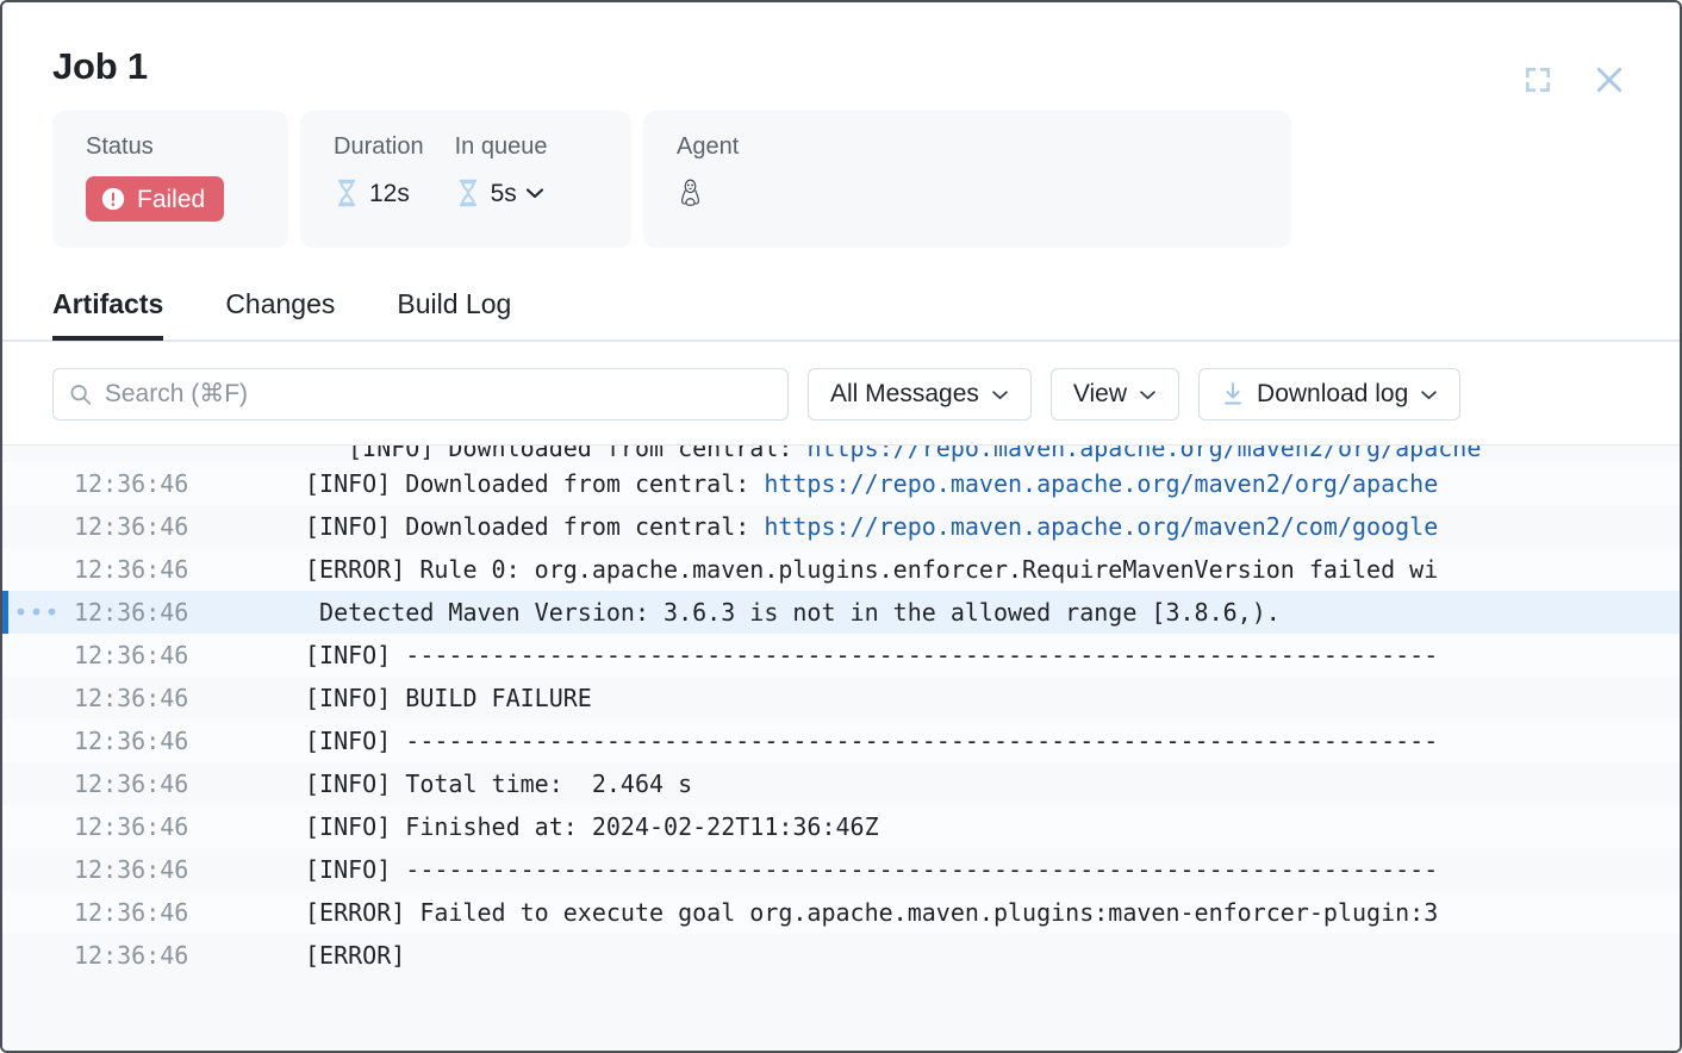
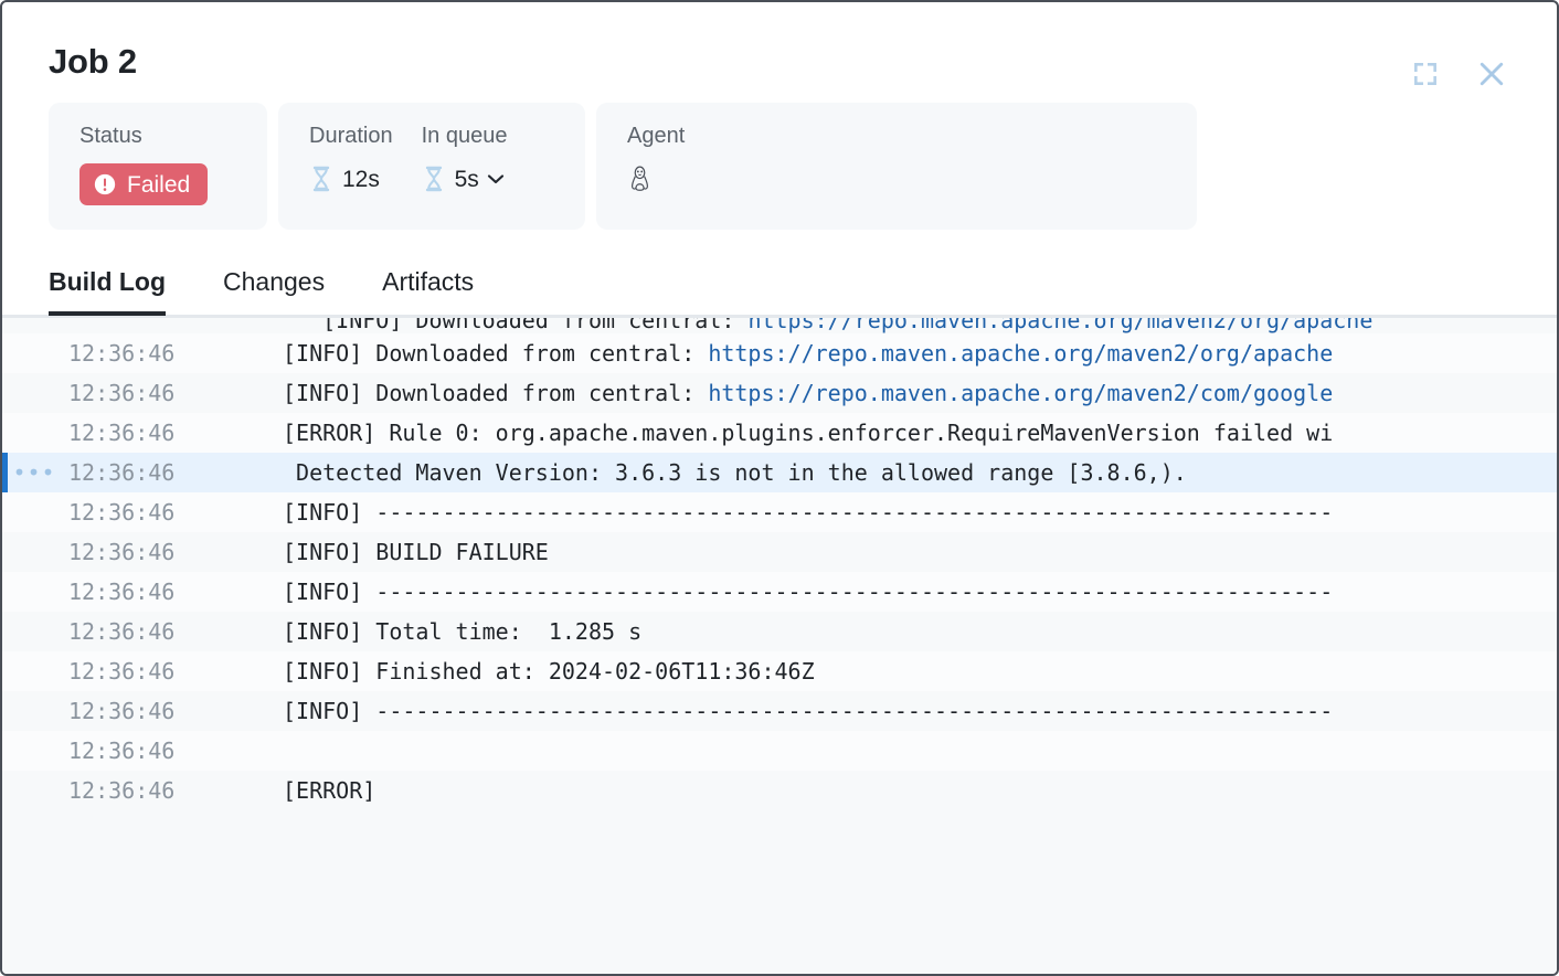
- Job 1
+ Job 2
  Status
  Failed
  Duration
  12s
  In queue
  5s
  Agent
- Artifacts
+ Build Log
  Changes
- Build Log
+ Artifacts
- Search (⌘F)
- All Messages
- View
- Download log
  [INFO] Downloaded from central: https://repo.maven.apache.org/maven2/org/apache
  12:36:46
  [INFO] Downloaded from central: https://repo.maven.apache.org/maven2/org/apache
  12:36:46
  [INFO] Downloaded from central: https://repo.maven.apache.org/maven2/com/google
  12:36:46
  [ERROR] Rule 0: org.apache.maven.plugins.enforcer.RequireMavenVersion failed wi
  •••
  12:36:46
  Detected Maven Version: 3.6.3 is not in the allowed range [3.8.6,).
  12:36:46
  [INFO] ------------------------------------------------------------------------
  12:36:46
  [INFO] BUILD FAILURE
  12:36:46
  [INFO] ------------------------------------------------------------------------
  12:36:46
- [INFO] Total time: 2.464 s
+ [INFO] Total time: 1.285 s
  12:36:46
- [INFO] Finished at: 2024-02-22T11:36:46Z
+ [INFO] Finished at: 2024-02-06T11:36:46Z
  12:36:46
  [INFO] ------------------------------------------------------------------------
  12:36:46
- [ERROR] Failed to execute goal org.apache.maven.plugins:maven-enforcer-plugin:3
  12:36:46
  [ERROR]
